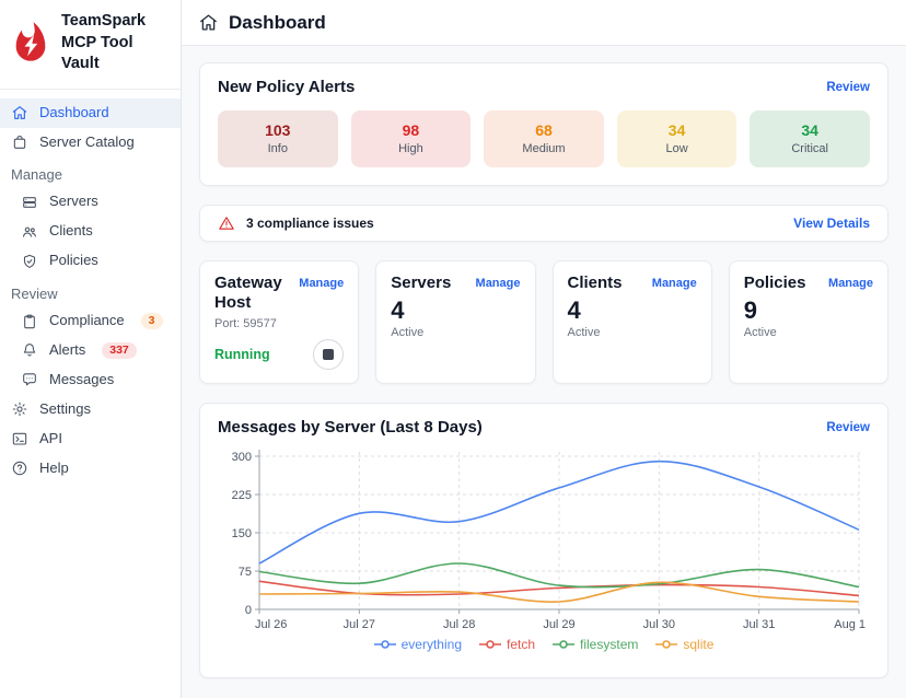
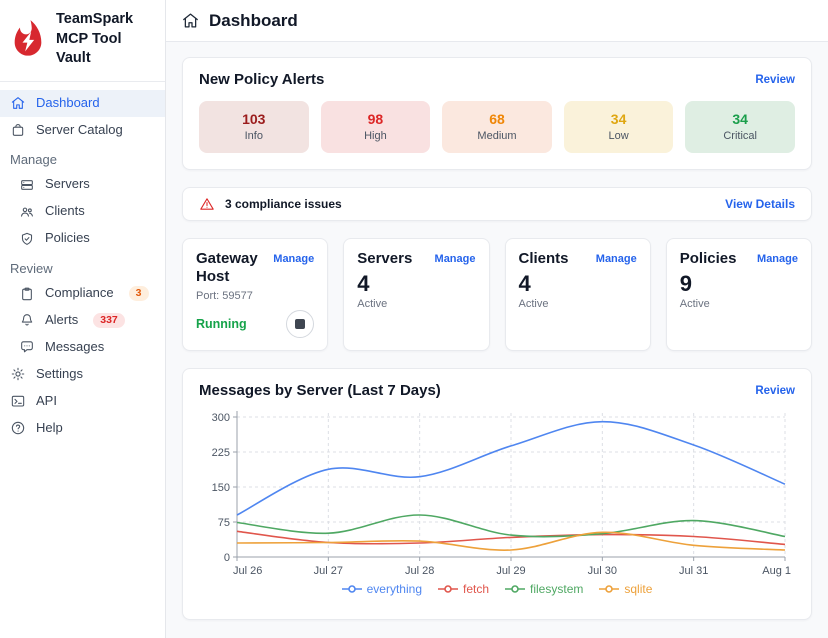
  TeamSpark
  MCP Tool Vault
  Dashboard
  Server Catalog
  Manage
  Servers
  Clients
  Policies
  Review
  Compliance
  3
  Alerts
  337
  Messages
  Settings
  API
  Help
  Dashboard
  New Policy Alerts
  Review
  103
  Info
  98
  High
  68
  Medium
  34
  Low
  34
  Critical
  3 compliance issues
  View Details
  Gateway Host
  Manage
  Port: 59577
  Running
  Servers
  Manage
  4
  Active
  Clients
  Manage
  4
  Active
  Policies
  Manage
  9
  Active
- Messages by Server (Last 8 Days)
+ Messages by Server (Last 7 Days)
  Review
  0
  75
  150
  225
  300
  Jul 26
  Jul 27
  Jul 28
  Jul 29
  Jul 30
  Jul 31
  Aug 1
  everything
  fetch
  filesystem
  sqlite
